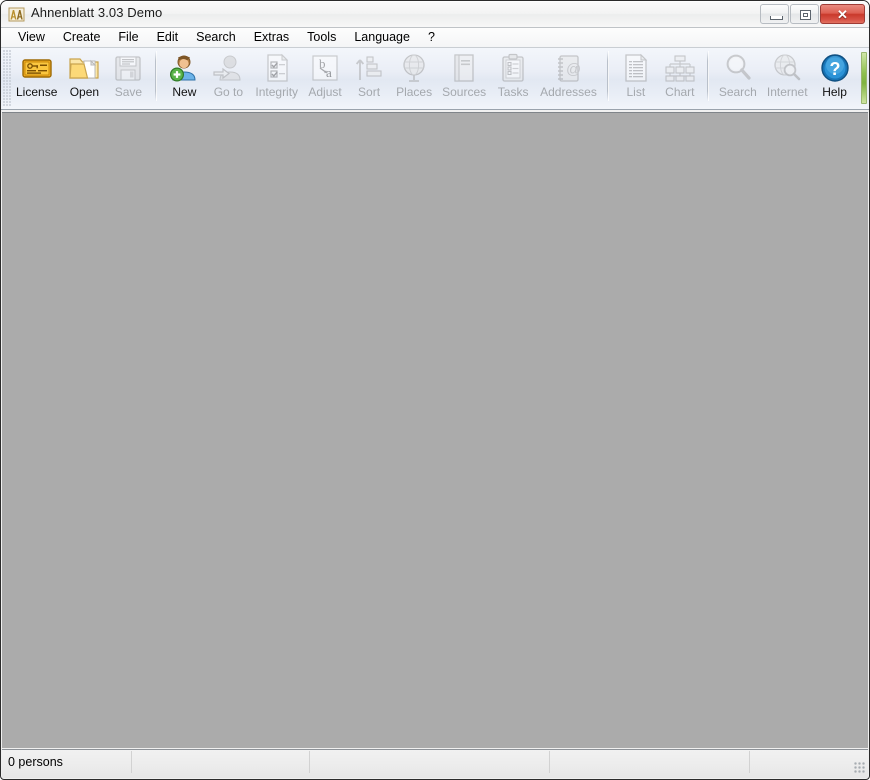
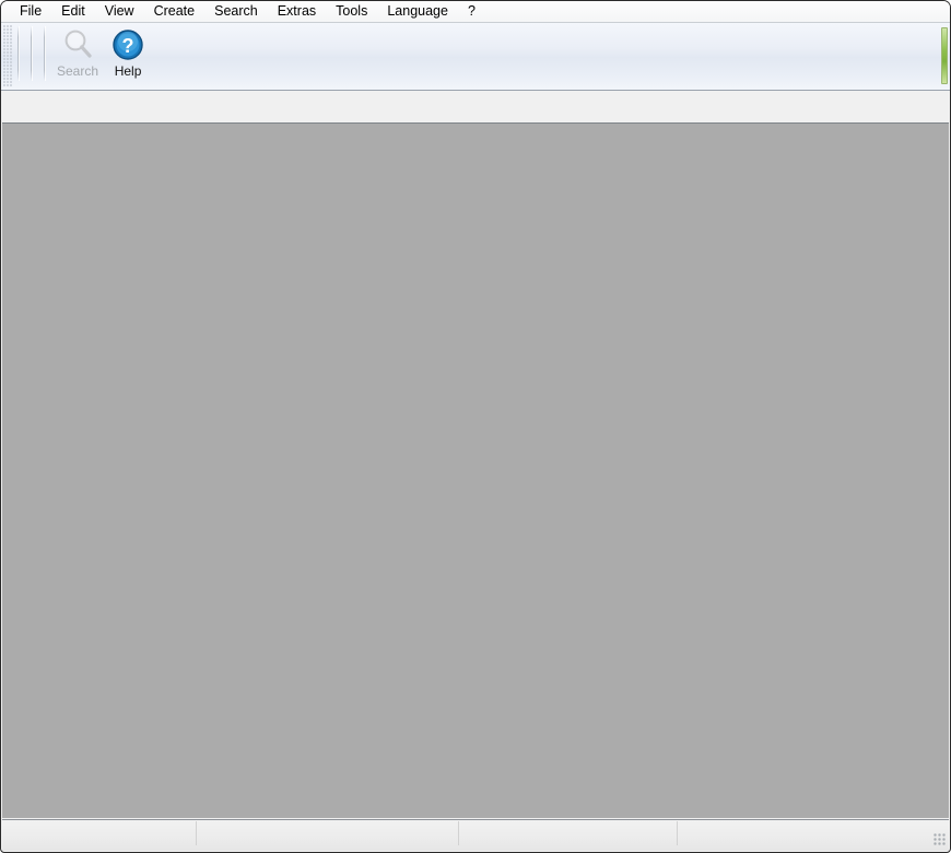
- Ahnenblatt 3.03 Demo
- ✕
- View
+ File
- Create
+ Edit
- File
+ View
- Edit
+ Create
  Search
  Extras
  Tools
  Language
  ?
- License
- Open
- Save
- New
- Go to
- Integrity
- b
- a
- Adjust
- Sort
- Places
- Sources
- Tasks
- @
- Addresses
- List
- Chart
  Search
- Internet
  ?
  Help
- 0 persons
